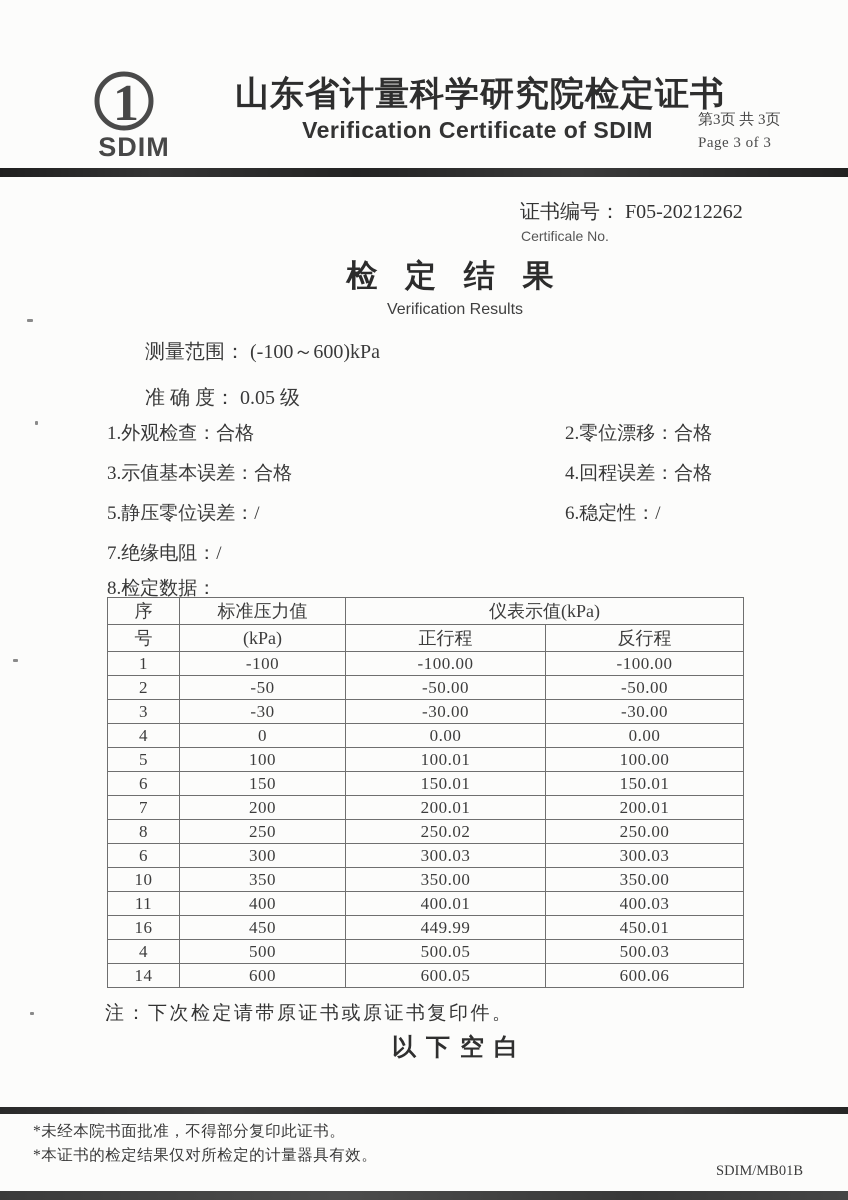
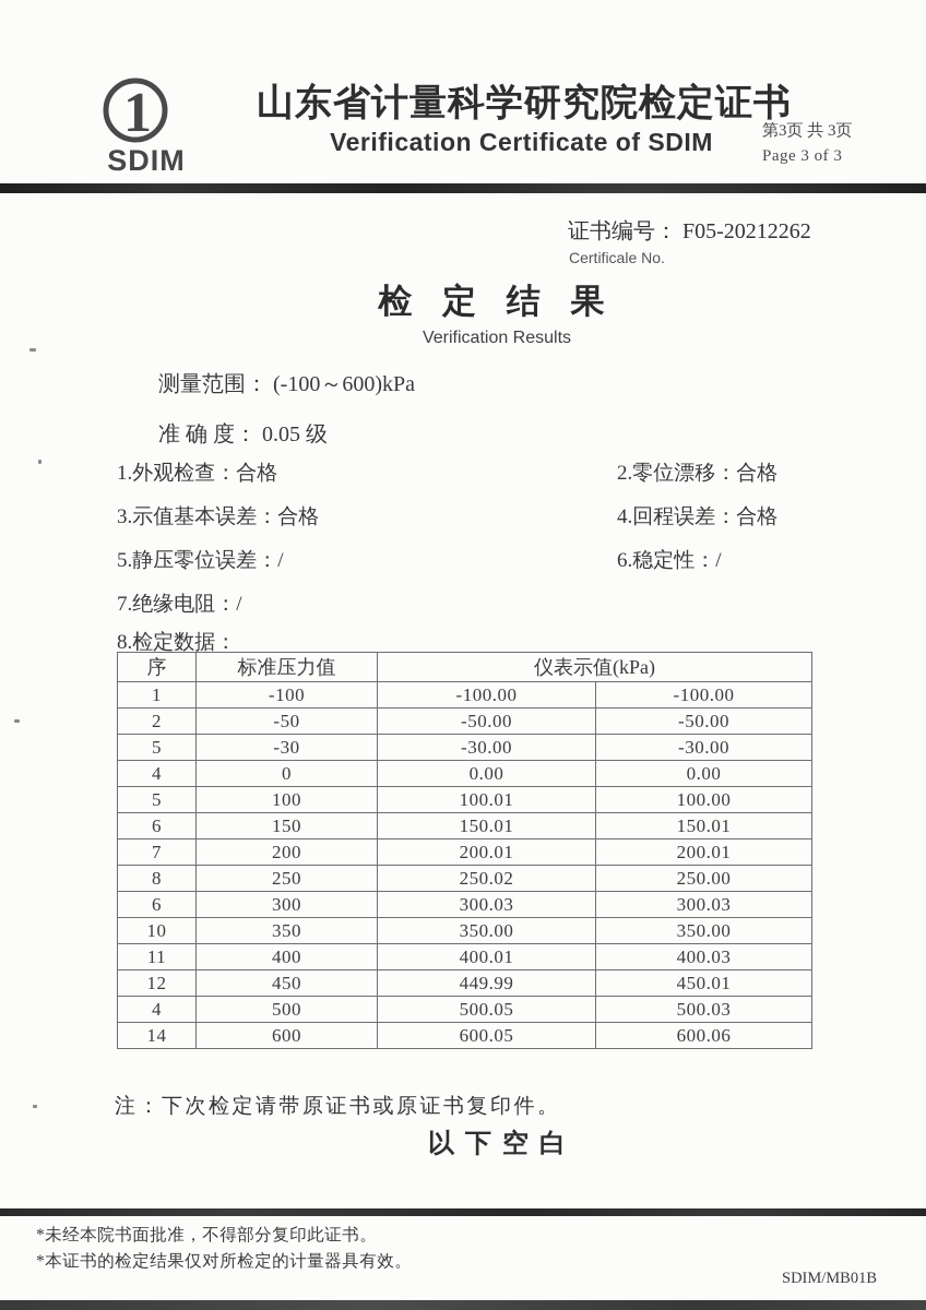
  1
  SDIM
  山东省计量科学研究院检定证书
  Verification Certificate of SDIM
  第3页 共 3页
  Page 3 of 3
  证书编号： F05-20212262
  Certificale No.
  检 定 结 果
  Verification Results
  测量范围： (-100～600)kPa
  准 确 度： 0.05 级
  1.外观检查：合格
  2.零位漂移：合格
  3.示值基本误差：合格
  4.回程误差：合格
  5.静压零位误差：/
  6.稳定性：/
  7.绝缘电阻：/
  8.检定数据：
  序	标准压力值	仪表示值(kPa)
- 号	(kPa)	正行程	反行程
  1	-100	-100.00	-100.00
  2	-50	-50.00	-50.00
- 3	-30	-30.00	-30.00
+ 5	-30	-30.00	-30.00
  4	0	0.00	0.00
  5	100	100.01	100.00
  6	150	150.01	150.01
  7	200	200.01	200.01
  8	250	250.02	250.00
  6	300	300.03	300.03
  10	350	350.00	350.00
  11	400	400.01	400.03
- 16	450	449.99	450.01
+ 12	450	449.99	450.01
  4	500	500.05	500.03
  14	600	600.05	600.06
  注：下次检定请带原证书或原证书复印件。
  以下空白
  *未经本院书面批准，不得部分复印此证书。
  *本证书的检定结果仅对所检定的计量器具有效。
  SDIM/MB01B
